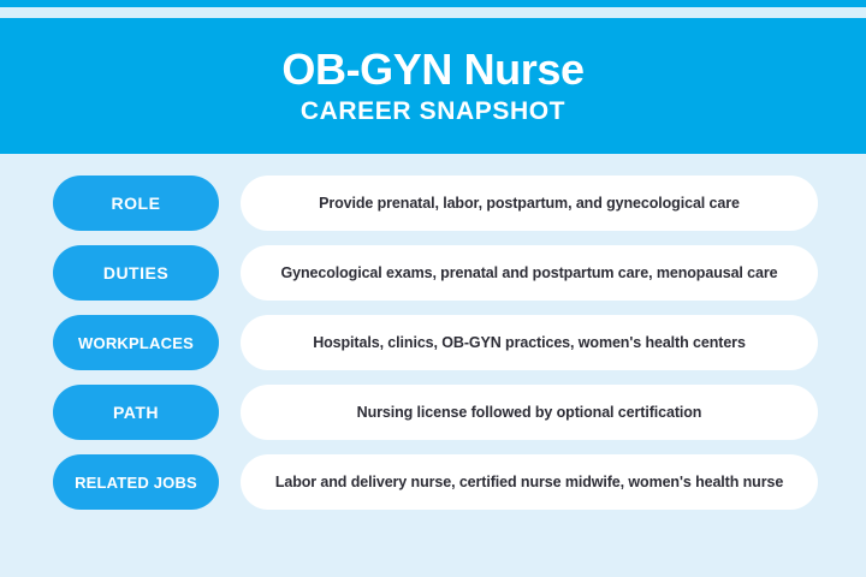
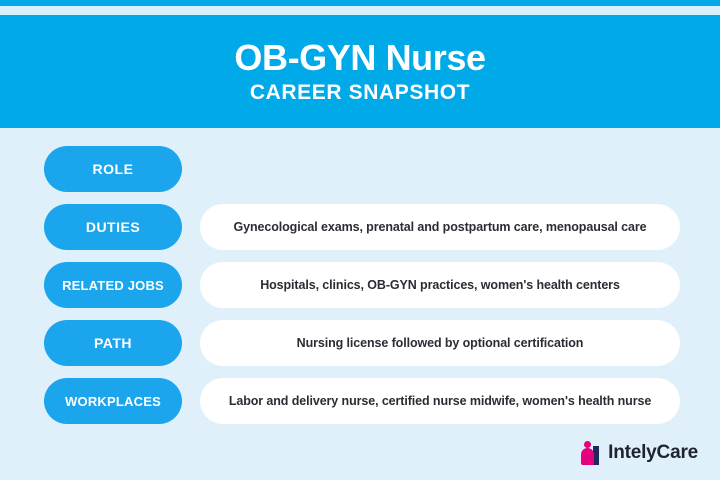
  OB-GYN Nurse
  CAREER SNAPSHOT
  ROLE
- Provide prenatal, labor, postpartum, and gynecological care
  DUTIES
  Gynecological exams, prenatal and postpartum care, menopausal care
- WORKPLACES
+ RELATED JOBS
  Hospitals, clinics, OB-GYN practices, women's health centers
  PATH
  Nursing license followed by optional certification
- RELATED JOBS
+ WORKPLACES
  Labor and delivery nurse, certified nurse midwife, women's health nurse
+ IntelyCare
